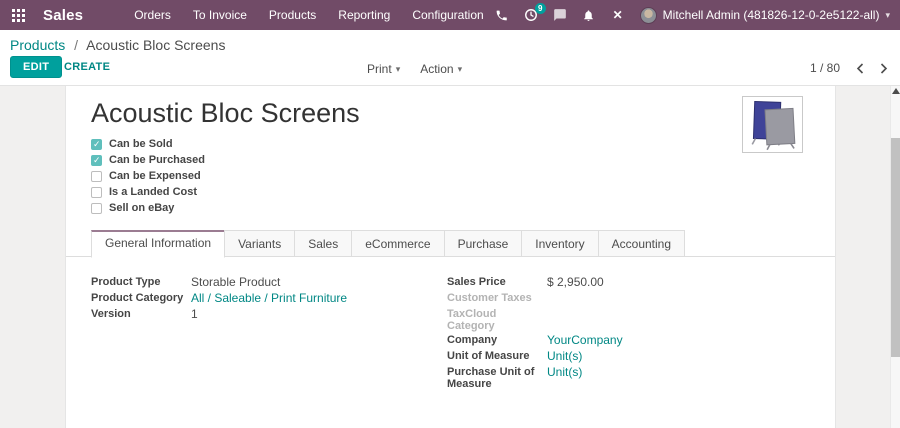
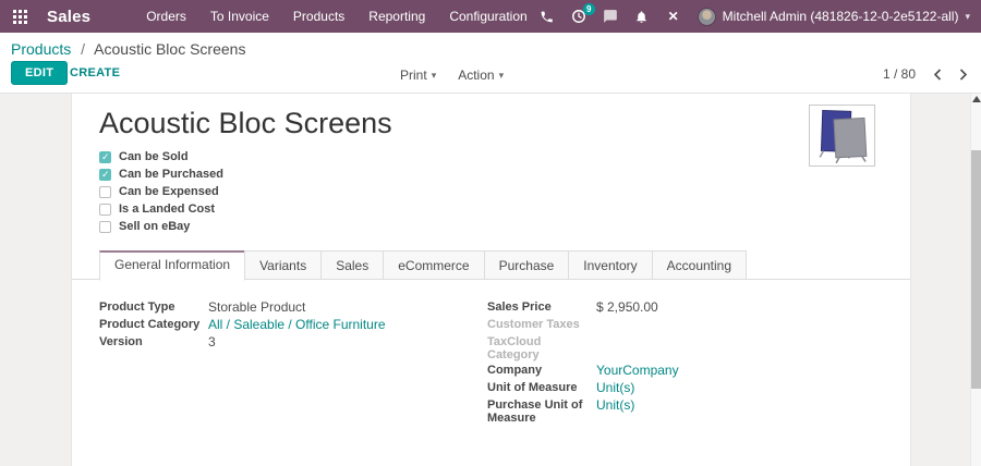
  Sales
  Orders
  To Invoice
  Products
  Reporting
  Configuration
  9
  ✕
  Mitchell Admin (481826-12-0-2e5122-all)
  ▾
  Products / Acoustic Bloc Screens
  EDIT
  CREATE
  Print
  ▾
  Action
  ▾
  1 / 80
  Acoustic Bloc Screens
  Can be Sold
  Can be Purchased
  Can be Expensed
  Is a Landed Cost
  Sell on eBay
  General Information
  Variants
  Sales
  eCommerce
  Purchase
  Inventory
  Accounting
  Product Type
  Storable Product
  Product Category
- All / Saleable / Print Furniture
+ All / Saleable / Office Furniture
  Version
- 1
+ 3
  Sales Price
  $ 2,950.00
  Customer Taxes
  TaxCloud Category
  Company
  YourCompany
  Unit of Measure
  Unit(s)
  Purchase Unit of Measure
  Unit(s)
